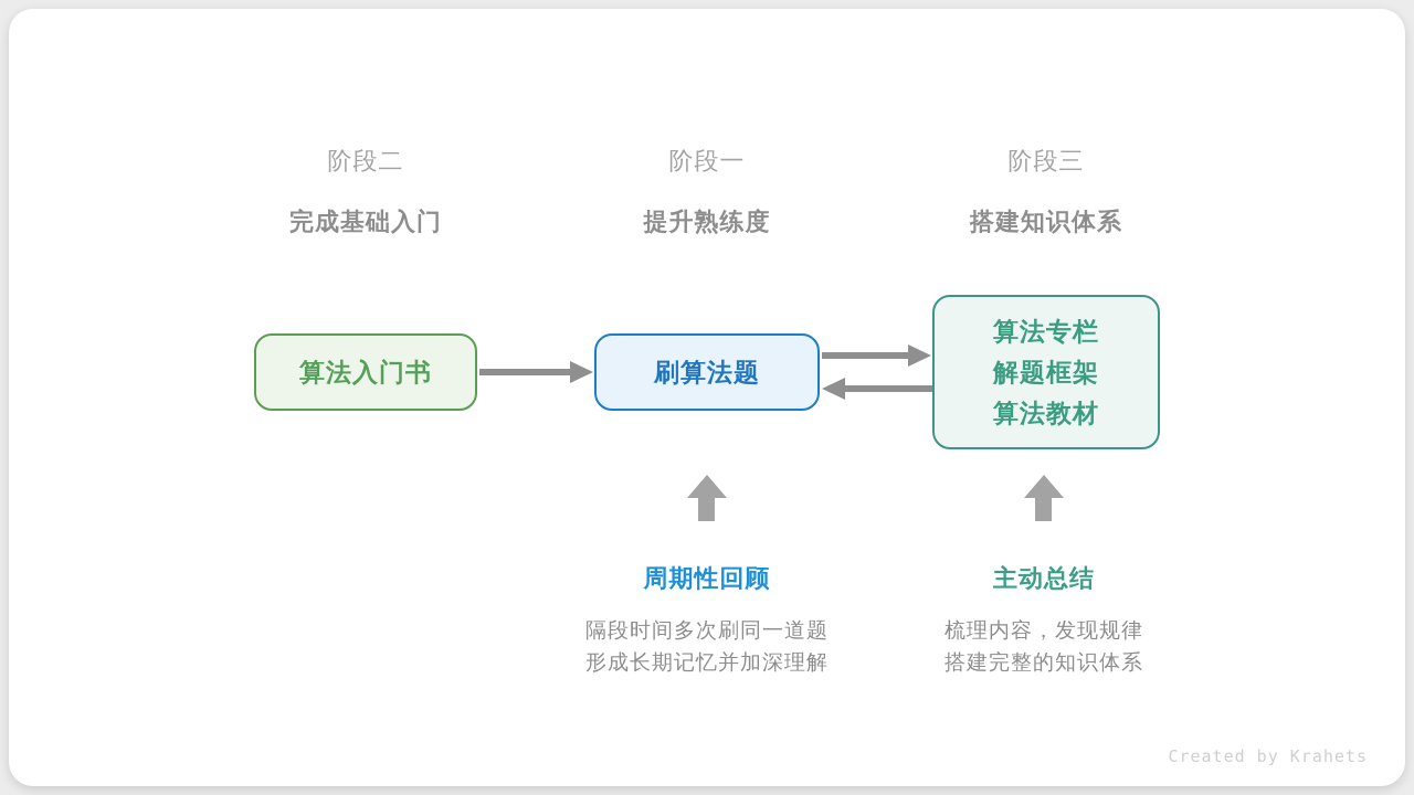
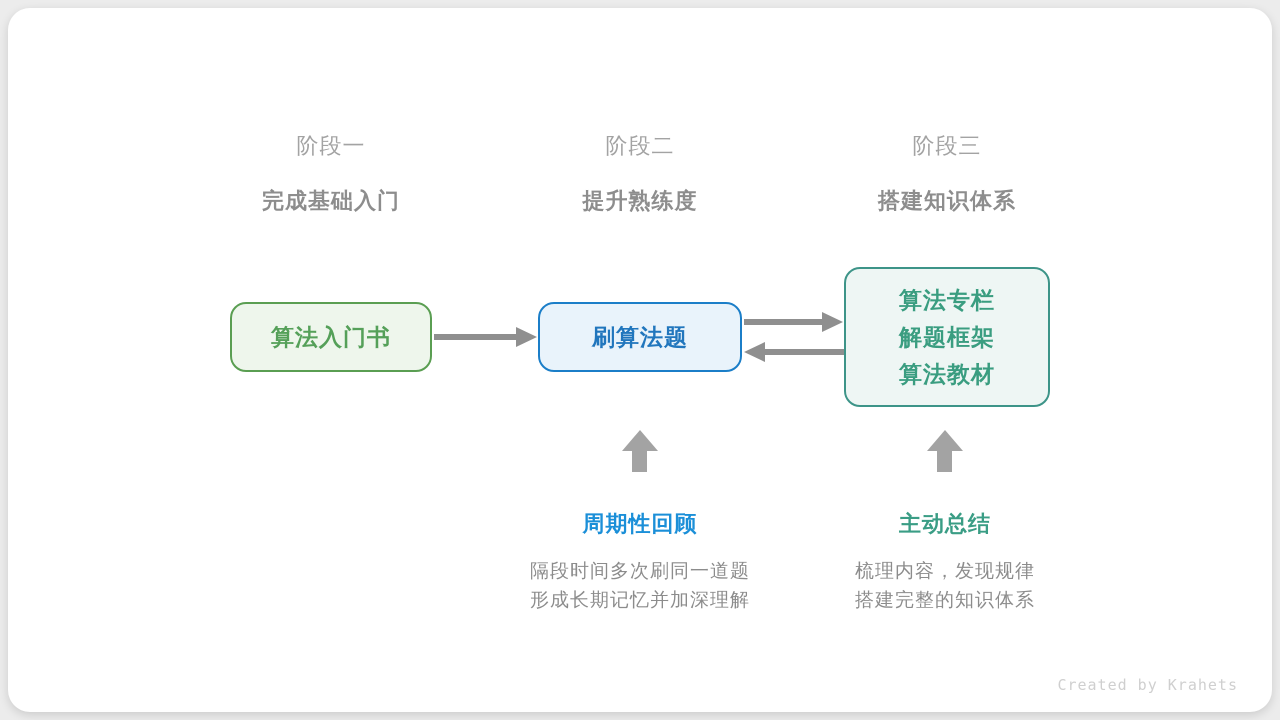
- 阶段二
+ 阶段一
  完成基础入门
- 阶段一
+ 阶段二
  提升熟练度
  阶段三
  搭建知识体系
  算法入门书
  刷算法题
  算法专栏
  解题框架
  算法教材
  周期性回顾
  隔段时间多次刷同一道题
  形成长期记忆并加深理解
  主动总结
  梳理内容，发现规律
  搭建完整的知识体系
  Created by Krahets
